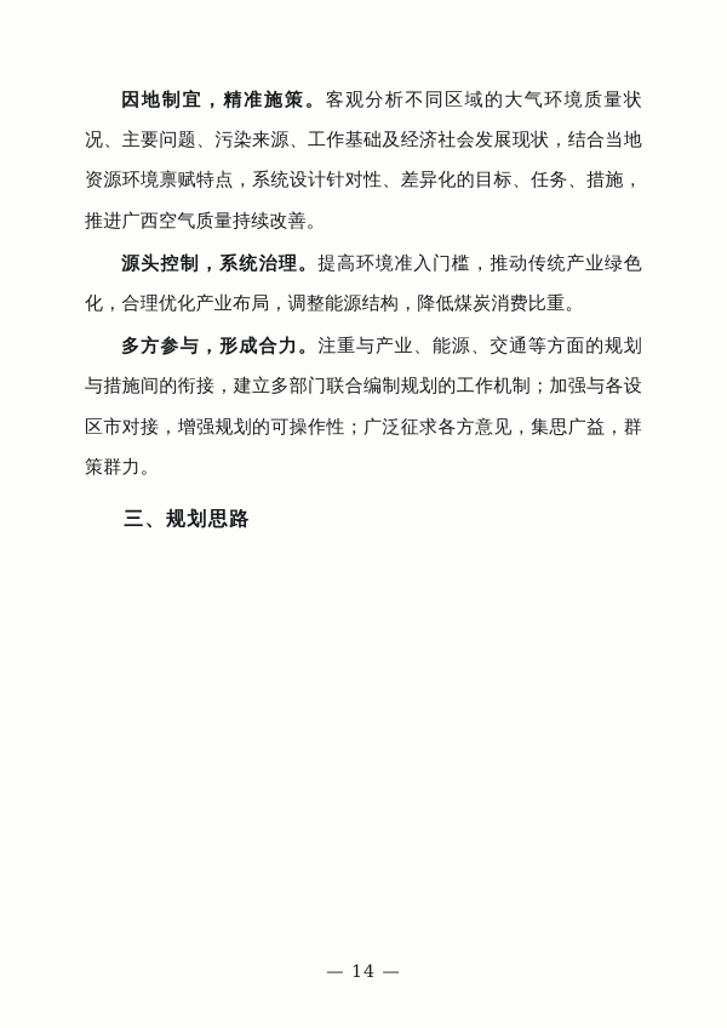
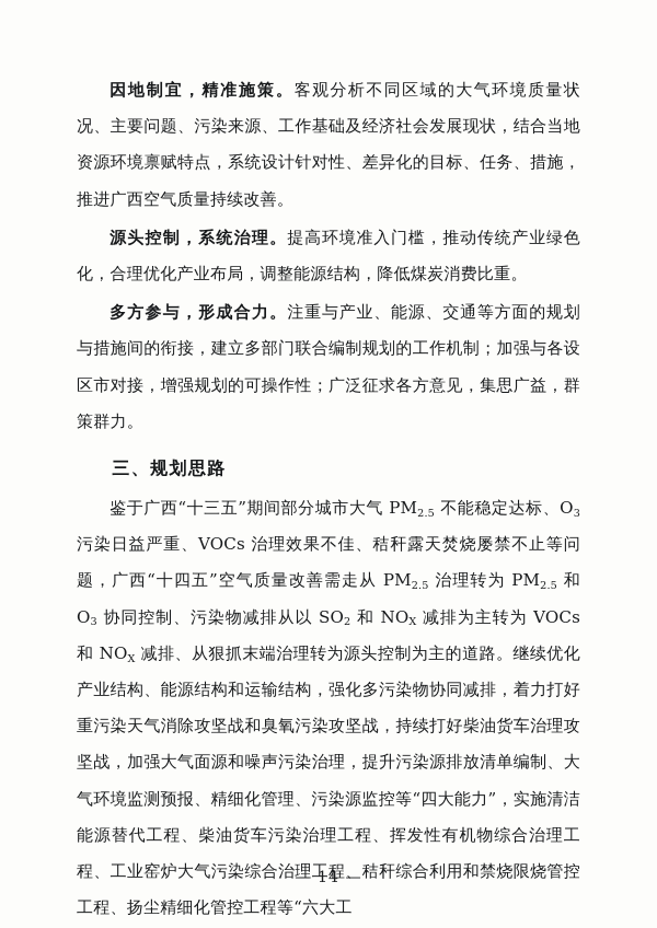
  因地制宜，精准施策。客观分析不同区域的大气环境质量状况、主要问题、污染来源、工作基础及经济社会发展现状，结合当地资源环境禀赋特点，系统设计针对性、差异化的目标、任务、措施，推进广西空气质量持续改善。
  源头控制，系统治理。提高环境准入门槛，推动传统产业绿色化，合理优化产业布局，调整能源结构，降低煤炭消费比重。
  多方参与，形成合力。注重与产业、能源、交通等方面的规划与措施间的衔接，建立多部门联合编制规划的工作机制；加强与各设区市对接，增强规划的可操作性；广泛征求各方意见，集思广益，群策群力。
  三、规划思路
+ 鉴于广西“十三五”期间部分城市大气 PM2.5 不能稳定达标、O3 污染日益严重、VOCs 治理效果不佳、秸秆露天焚烧屡禁不止等问题，广西“十四五”空气质量改善需走从 PM2.5 治理转为 PM2.5 和 O3 协同控制、污染物减排从以 SO2 和 NOX 减排为主转为 VOCs 和 NOX 减排、从狠抓末端治理转为源头控制为主的道路。继续优化产业结构、能源结构和运输结构，强化多污染物协同减排，着力打好重污染天气消除攻坚战和臭氧污染攻坚战，持续打好柴油货车治理攻坚战，加强大气面源和噪声污染治理，提升污染源排放清单编制、大气环境监测预报、精细化管理、污染源监控等“四大能力”，实施清洁能源替代工程、柴油货车污染治理工程、挥发性有机物综合治理工程、工业窑炉大气污染综合治理工程、秸秆综合利用和禁烧限烧管控工程、扬尘精细化管控工程等“六大工
  — 14 —
